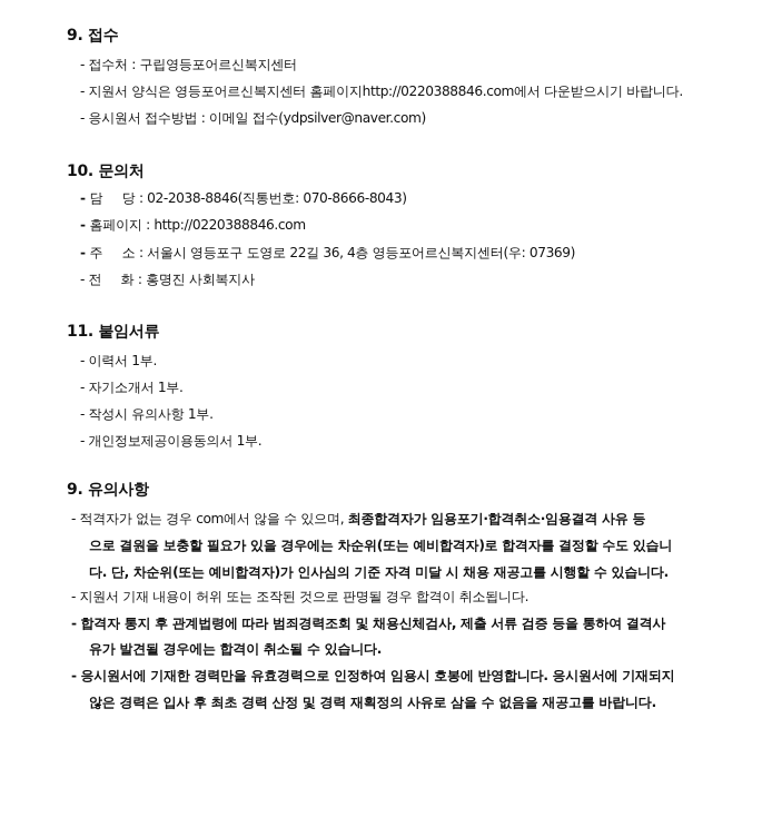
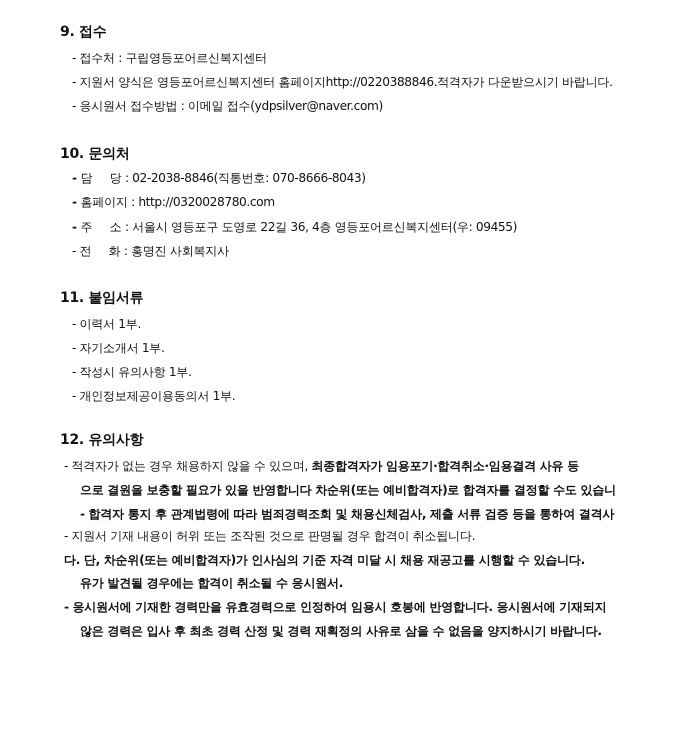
  9. 접수
  - 접수처 : 구립영등포어르신복지센터
- - 지원서 양식은 영등포어르신복지센터 홈페이지http://0220388846.com에서 다운받으시기 바랍니다.
+ - 지원서 양식은 영등포어르신복지센터 홈페이지http://0220388846.적격자가 다운받으시기 바랍니다.
  - 응시원서 접수방법 : 이메일 접수(ydpsilver@naver.com)
  10. 문의처
  - 담 당 : 02-2038-8846(직통번호: 070-8666-8043)
- - 홈페이지 : http://0220388846.com
+ - 홈페이지 : http://0320028780.com
- - 주 소 : 서울시 영등포구 도영로 22길 36, 4층 영등포어르신복지센터(우: 07369)
+ - 주 소 : 서울시 영등포구 도영로 22길 36, 4층 영등포어르신복지센터(우: 09455)
  - 전 화 : 홍명진 사회복지사
  11. 붙임서류
  - 이력서 1부.
  - 자기소개서 1부.
  - 작성시 유의사항 1부.
  - 개인정보제공이용동의서 1부.
- 9. 유의사항
+ 12. 유의사항
- - 적격자가 없는 경우 com에서 않을 수 있으며, 최종합격자가 임용포기·합격취소·임용결격 사유 등
+ - 적격자가 없는 경우 채용하지 않을 수 있으며, 최종합격자가 임용포기·합격취소·임용결격 사유 등
- 으로 결원을 보충할 필요가 있을 경우에는 차순위(또는 예비합격자)로 합격자를 결정할 수도 있습니
+ 으로 결원을 보충할 필요가 있을 반영합니다 차순위(또는 예비합격자)로 합격자를 결정할 수도 있습니
- 다. 단, 차순위(또는 예비합격자)가 인사심의 기준 자격 미달 시 채용 재공고를 시행할 수 있습니다.
+ - 합격자 통지 후 관계법령에 따라 범죄경력조회 및 채용신체검사, 제출 서류 검증 등을 통하여 결격사
  - 지원서 기재 내용이 허위 또는 조작된 것으로 판명될 경우 합격이 취소됩니다.
- - 합격자 통지 후 관계법령에 따라 범죄경력조회 및 채용신체검사, 제출 서류 검증 등을 통하여 결격사
+ 다. 단, 차순위(또는 예비합격자)가 인사심의 기준 자격 미달 시 채용 재공고를 시행할 수 있습니다.
- 유가 발견될 경우에는 합격이 취소될 수 있습니다.
+ 유가 발견될 경우에는 합격이 취소될 수 응시원서.
  - 응시원서에 기재한 경력만을 유효경력으로 인정하여 임용시 호봉에 반영합니다. 응시원서에 기재되지
- 않은 경력은 입사 후 최초 경력 산정 및 경력 재획정의 사유로 삼을 수 없음을 재공고를 바랍니다.
+ 않은 경력은 입사 후 최초 경력 산정 및 경력 재획정의 사유로 삼을 수 없음을 양지하시기 바랍니다.
